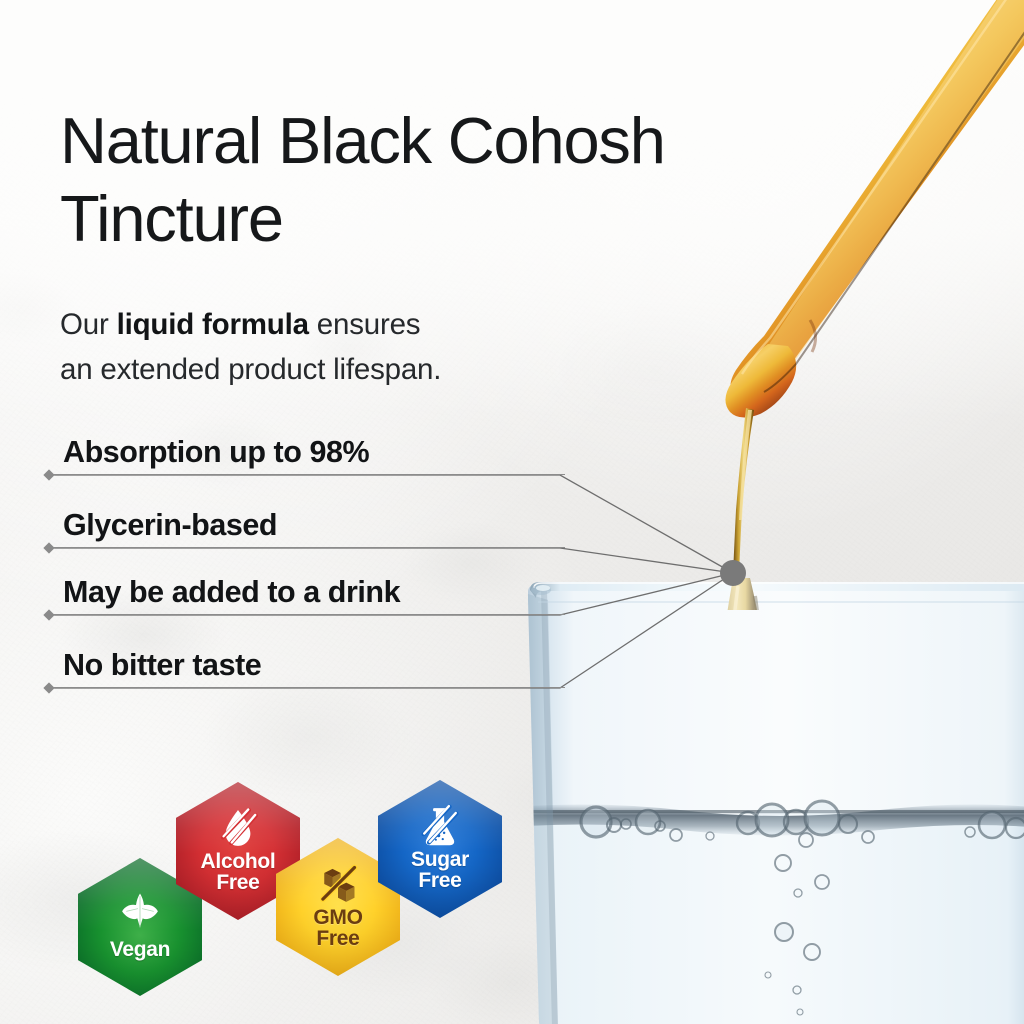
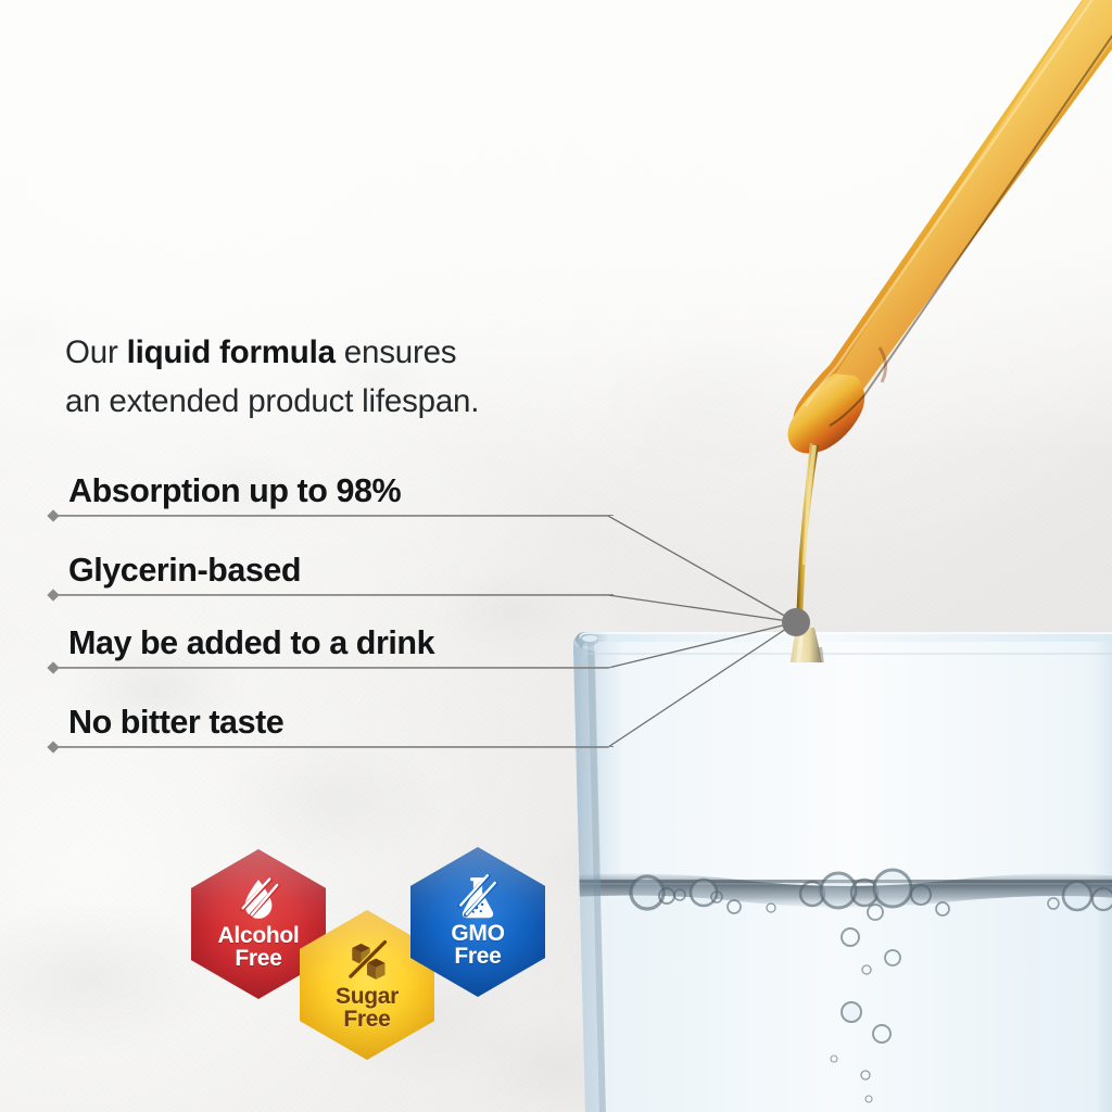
- Natural Black Cohosh
- Tincture
  Our liquid formula ensures
  an extended product lifespan.
  Absorption up to 98%
  Glycerin-based
  May be added to a drink
  No bitter taste
- Vegan
  Alcohol
  Free
- GMO
+ Sugar
  Free
- Sugar
+ GMO
  Free
